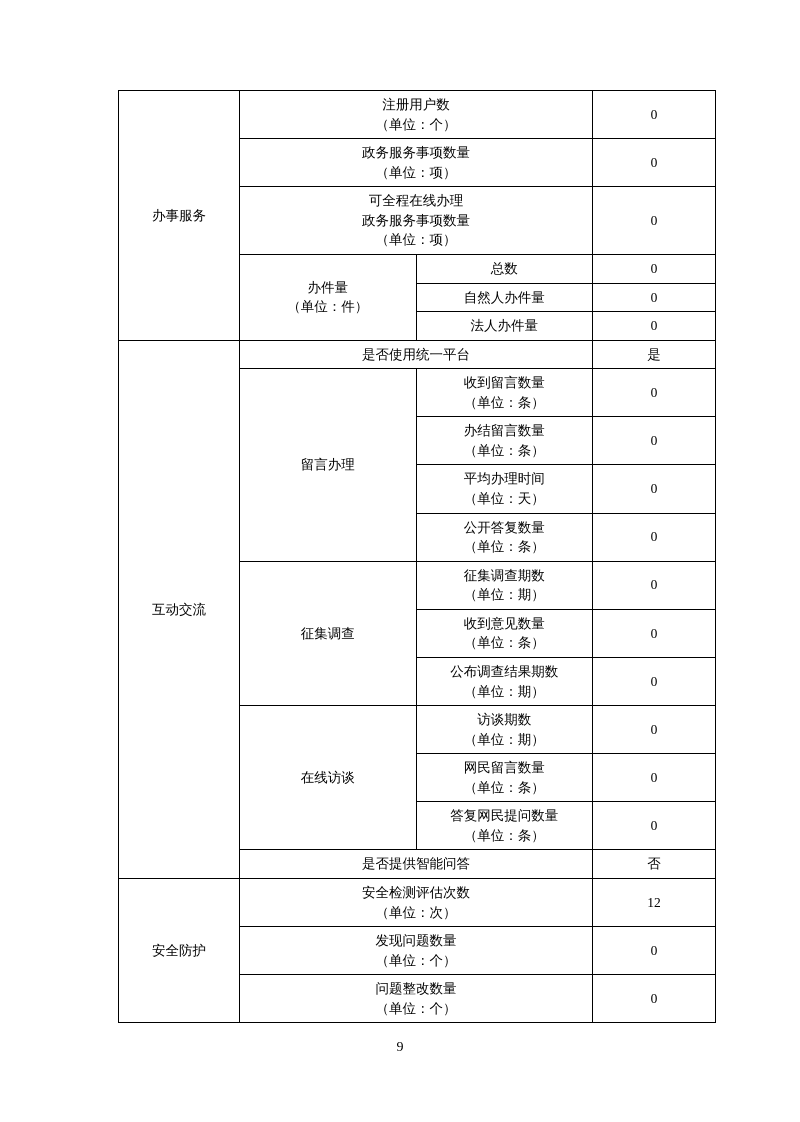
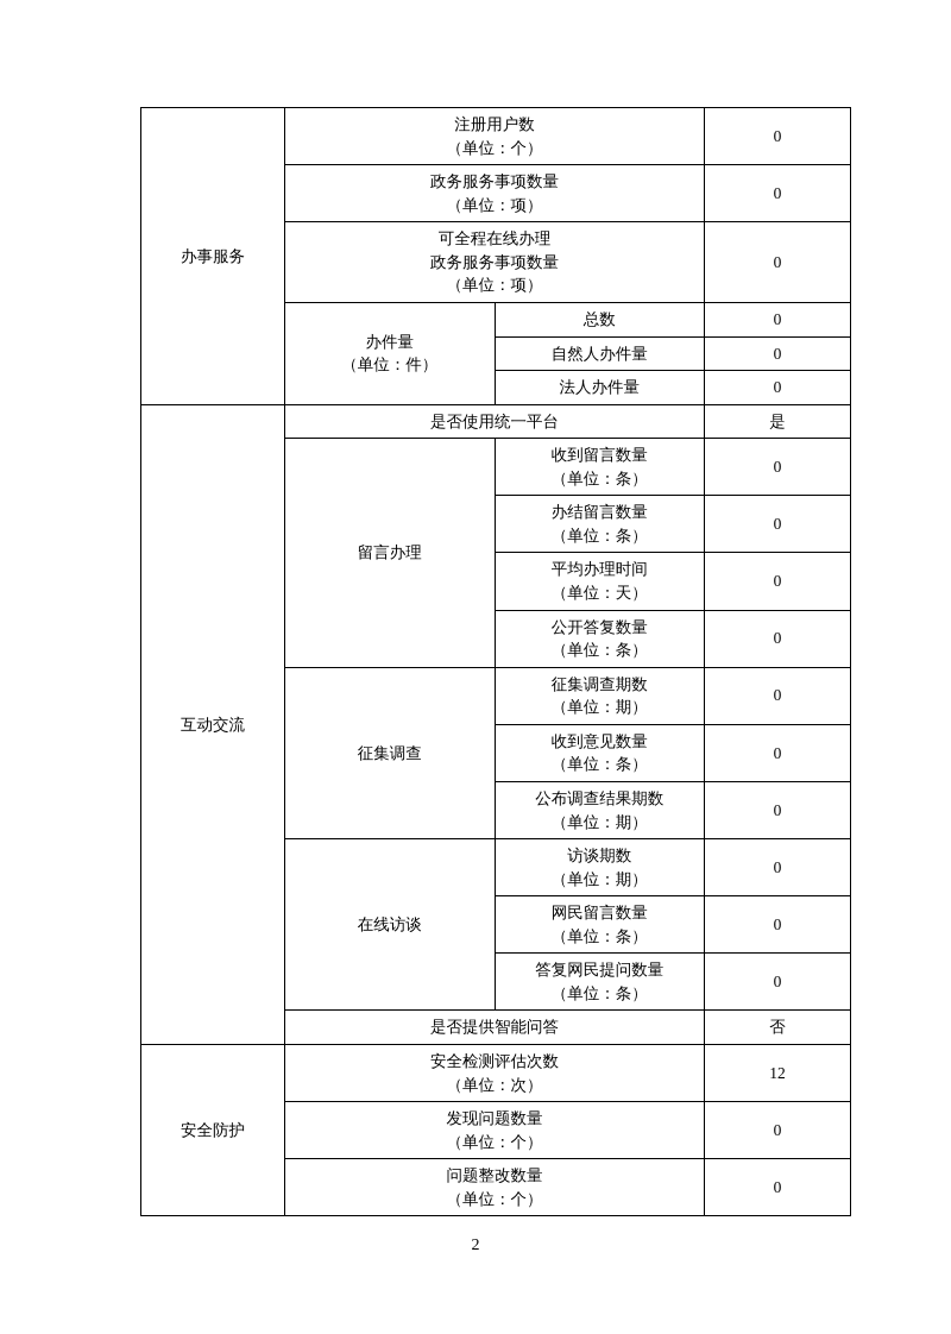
  办事服务	注册用户数 （单位：个）	0
  政务服务事项数量 （单位：项）	0
  可全程在线办理 政务服务事项数量 （单位：项）	0
  办件量 （单位：件）	总数	0
  自然人办件量	0
  法人办件量	0
  互动交流	是否使用统一平台	是
  留言办理	收到留言数量 （单位：条）	0
  办结留言数量 （单位：条）	0
  平均办理时间 （单位：天）	0
  公开答复数量 （单位：条）	0
  征集调查	征集调查期数 （单位：期）	0
  收到意见数量 （单位：条）	0
  公布调查结果期数 （单位：期）	0
  在线访谈	访谈期数 （单位：期）	0
  网民留言数量 （单位：条）	0
  答复网民提问数量 （单位：条）	0
  是否提供智能问答	否
  安全防护	安全检测评估次数 （单位：次）	12
  发现问题数量 （单位：个）	0
  问题整改数量 （单位：个）	0
- 9
+ 2
